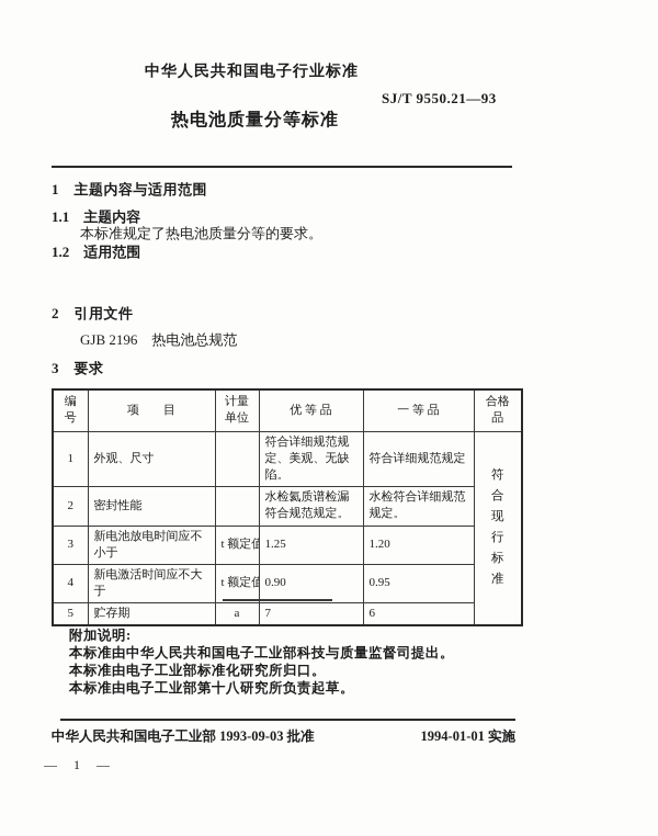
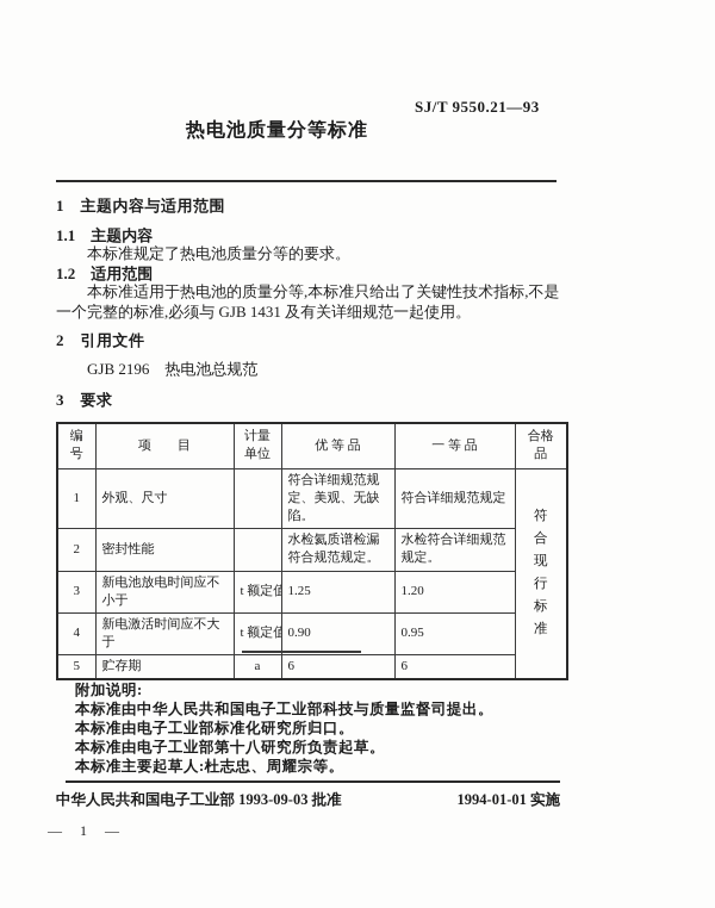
- 中华人民共和国电子行业标准
  SJ/T 9550.21—93
  热电池质量分等标准
  1 主题内容与适用范围
  1.1 主题内容
  本标准规定了热电池质量分等的要求。
  1.2 适用范围
+ 本标准适用于热电池的质量分等,本标准只给出了关键性技术指标,不是一个完整的标准,必须与 GJB 1431 及有关详细规范一起使用。
  2 引用文件
  GJB 2196 热电池总规范
  3 要求
  编 号	项 目	计量 单位	优 等 品	一 等 品	合格品
  1	外观、尺寸		符合详细规范规定、美观、无缺陷。	符合详细规范规定	符合现行标准
  2	密封性能		水检氦质谱检漏符合规范规定。	水检符合详细规范规定。
  3	新电池放电时间应不小于	t 额定值	1.25	1.20
  4	新电激活时间应不大于	t 额定值	0.90	0.95
- 5	贮存期	a	7	6
+ 5	贮存期	a	6	6
  附加说明:
  本标准由中华人民共和国电子工业部科技与质量监督司提出。
  本标准由电子工业部标准化研究所归口。
  本标准由电子工业部第十八研究所负责起草。
+ 本标准主要起草人:杜志忠、周耀宗等。
  中华人民共和国电子工业部 1993-09-03 批准
  1994-01-01 实施
  — 1 —
